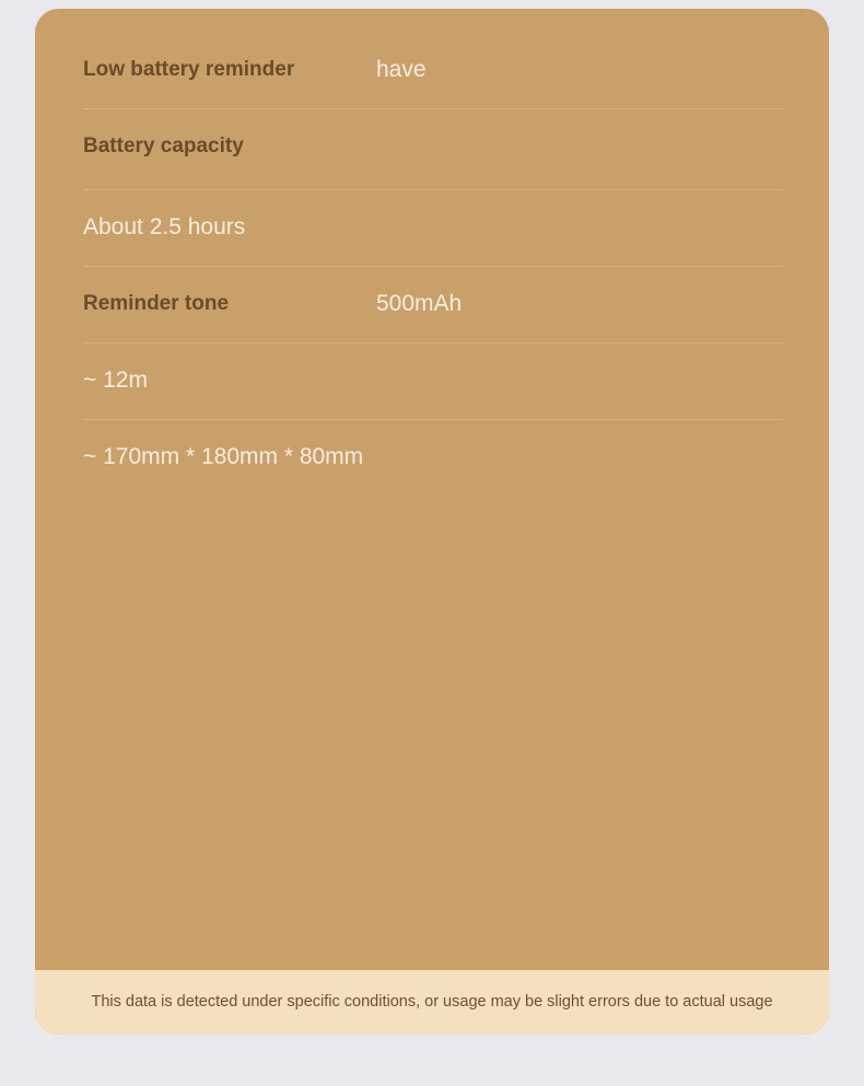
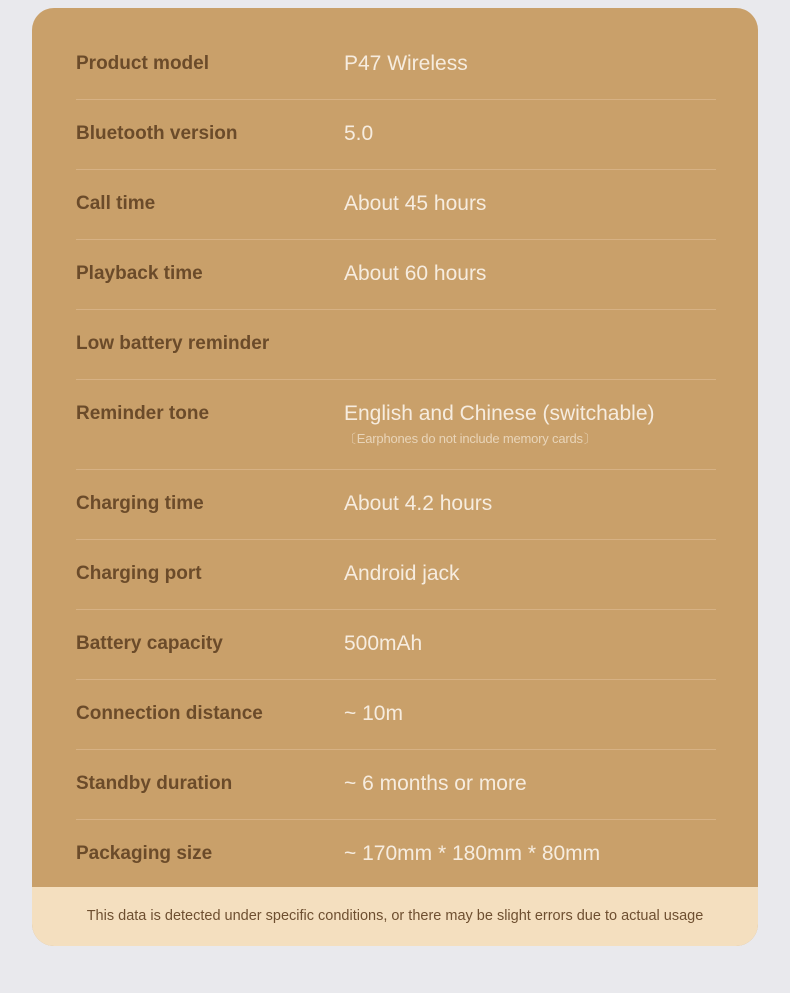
+ Product model
+ P47 Wireless
+ Bluetooth version
+ 5.0
+ Call time
+ About 45 hours
+ Playback time
+ About 60 hours
  Low battery reminder
- have
- Battery capacity
+ Reminder tone
+ English and Chinese (switchable)
+ 〔Earphones do not include memory cards〕
+ Charging time
- About 2.5 hours
+ About 4.2 hours
+ Charging port
+ Android jack
- Reminder tone
+ Battery capacity
  500mAh
+ Connection distance
- ~ 12m
+ ~ 10m
+ Standby duration
+ ~ 6 months or more
+ Packaging size
  ~ 170mm * 180mm * 80mm
- This data is detected under specific conditions, or usage may be slight errors due to actual usage
+ This data is detected under specific conditions, or there may be slight errors due to actual usage
